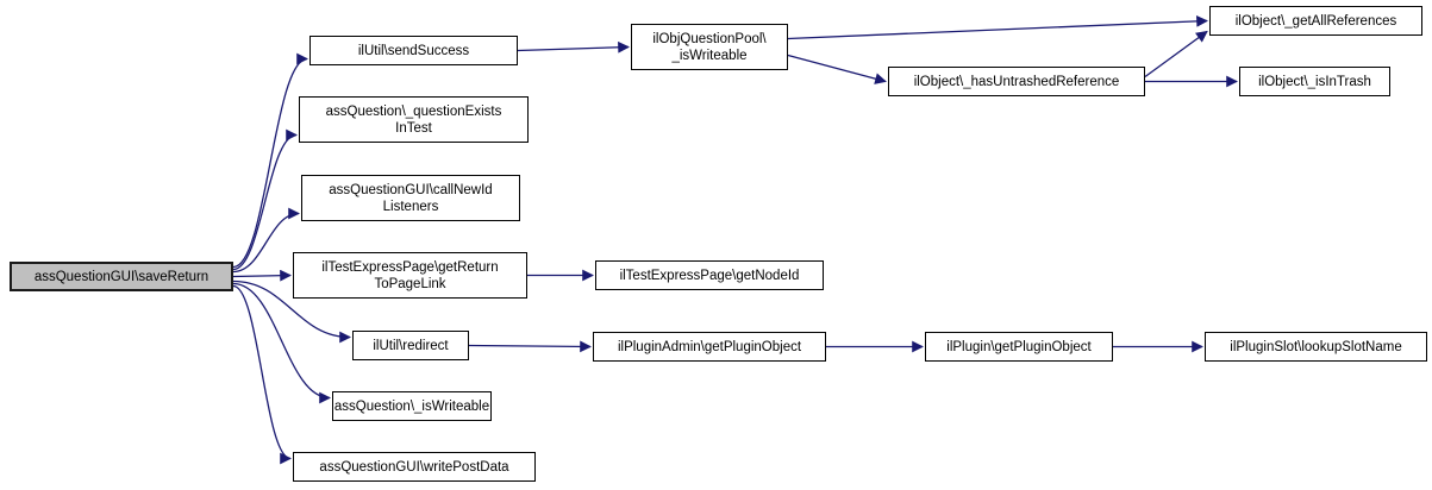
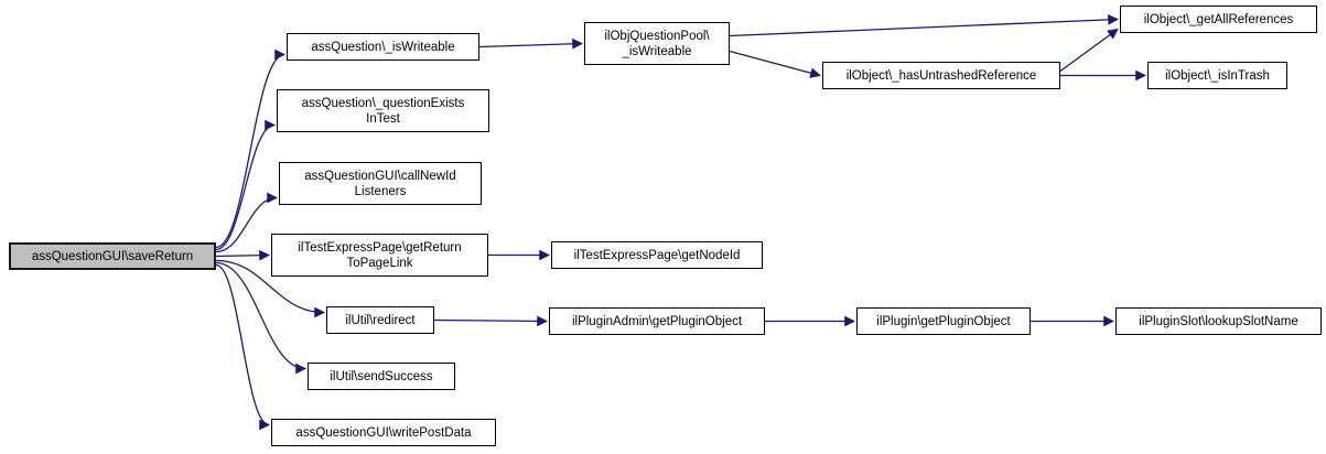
  assQuestionGUI\saveReturn
- ilUtil\sendSuccess
+ assQuestion\_isWriteable
  assQuestion\_questionExists
  InTest
  assQuestionGUI\callNewId
  Listeners
  ilTestExpressPage\getReturn
  ToPageLink
  ilUtil\redirect
- assQuestion\_isWriteable
+ ilUtil\sendSuccess
  assQuestionGUI\writePostData
  ilObjQuestionPool\
  _isWriteable
  ilObject\_getAllReferences
  ilObject\_hasUntrashedReference
  ilObject\_isInTrash
  ilTestExpressPage\getNodeId
  ilPluginAdmin\getPluginObject
  ilPlugin\getPluginObject
  ilPluginSlot\lookupSlotName
